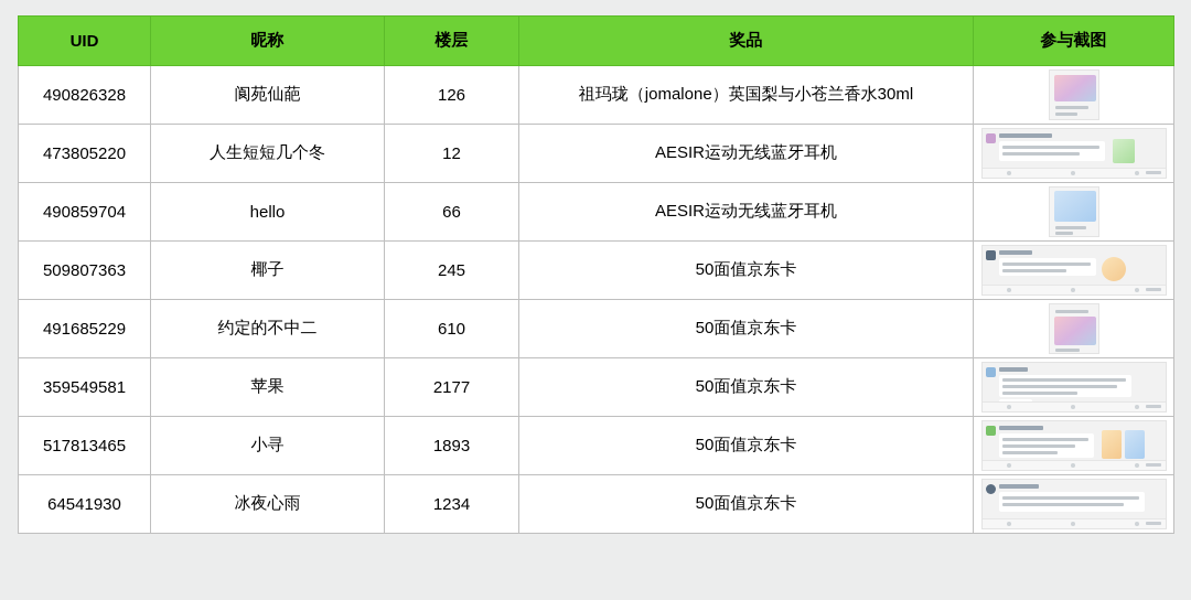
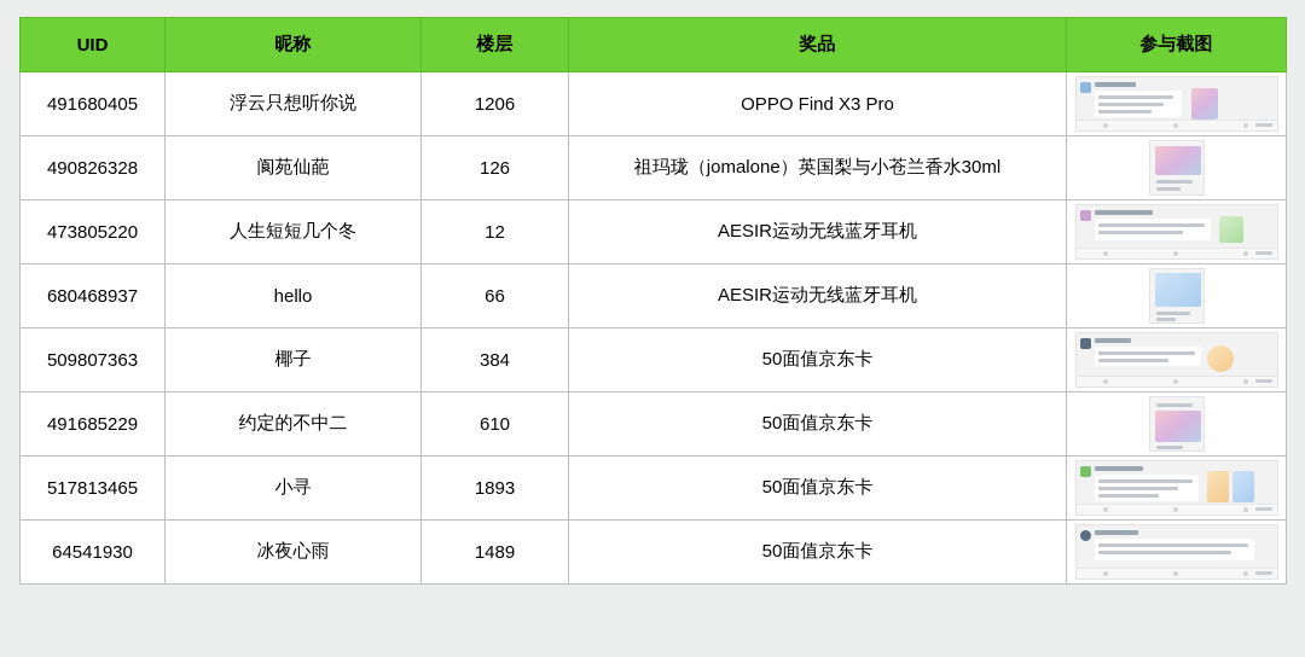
  UID	昵称	楼层	奖品	参与截图
+ 491680405	浮云只想听你说	1206	OPPO Find X3 Pro
  490826328	阆苑仙葩	126	祖玛珑（jomalone）英国梨与小苍兰香水30ml
  473805220	人生短短几个冬	12	AESIR运动无线蓝牙耳机
- 490859704	hello	66	AESIR运动无线蓝牙耳机
+ 680468937	hello	66	AESIR运动无线蓝牙耳机
- 509807363	椰子	245	50面值京东卡
+ 509807363	椰子	384	50面值京东卡
  491685229	约定的不中二	610	50面值京东卡
- 359549581	苹果	2177	50面值京东卡
  517813465	小寻	1893	50面值京东卡
- 64541930	冰夜心雨	1234	50面值京东卡
+ 64541930	冰夜心雨	1489	50面值京东卡
